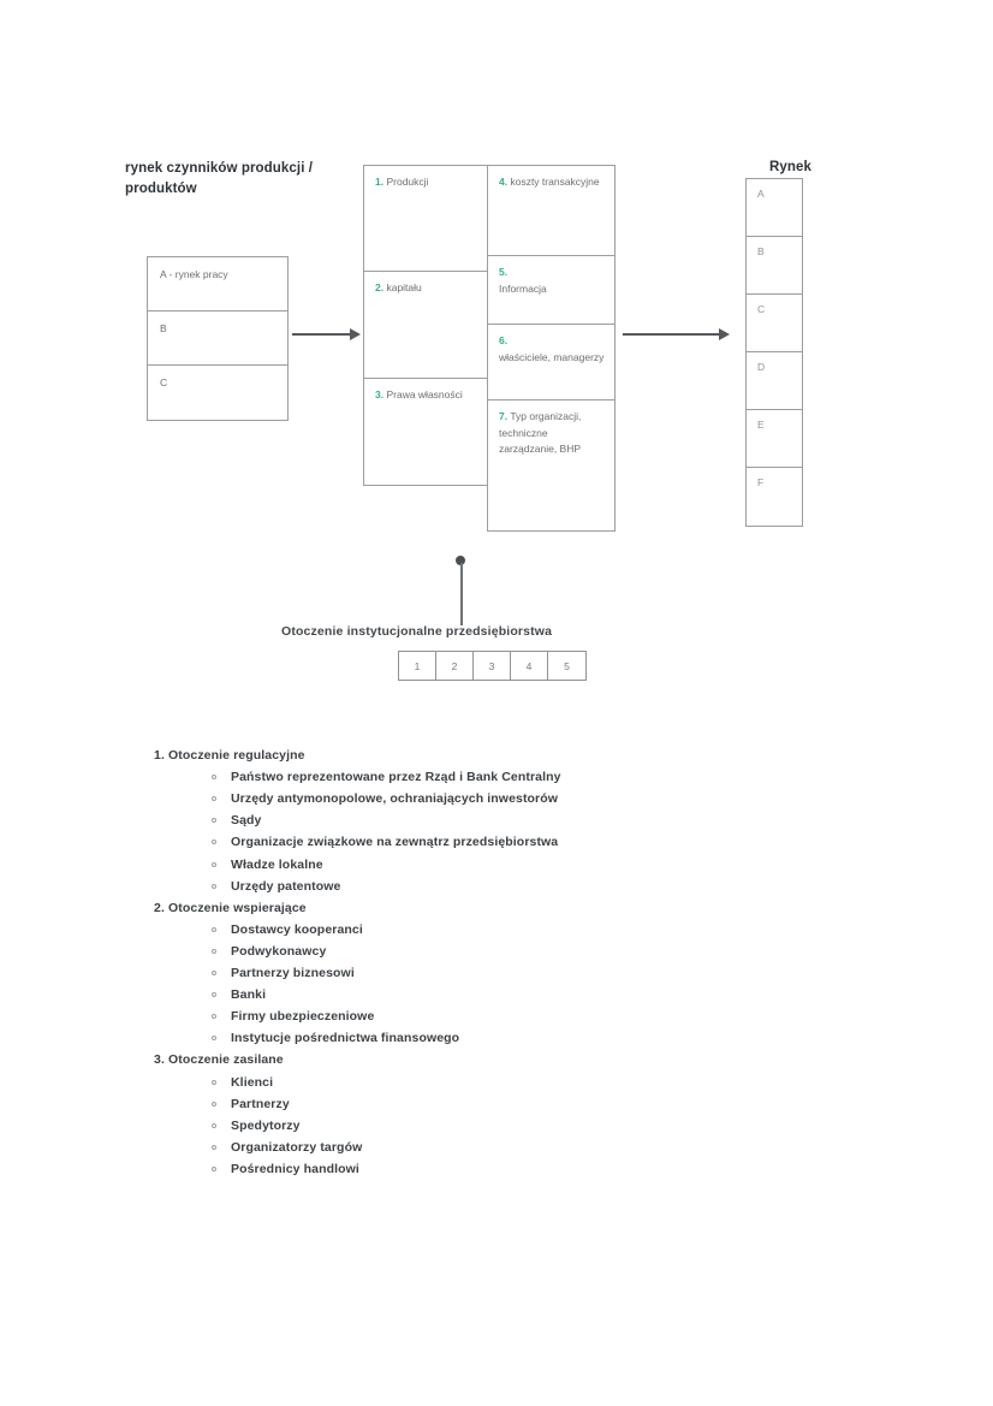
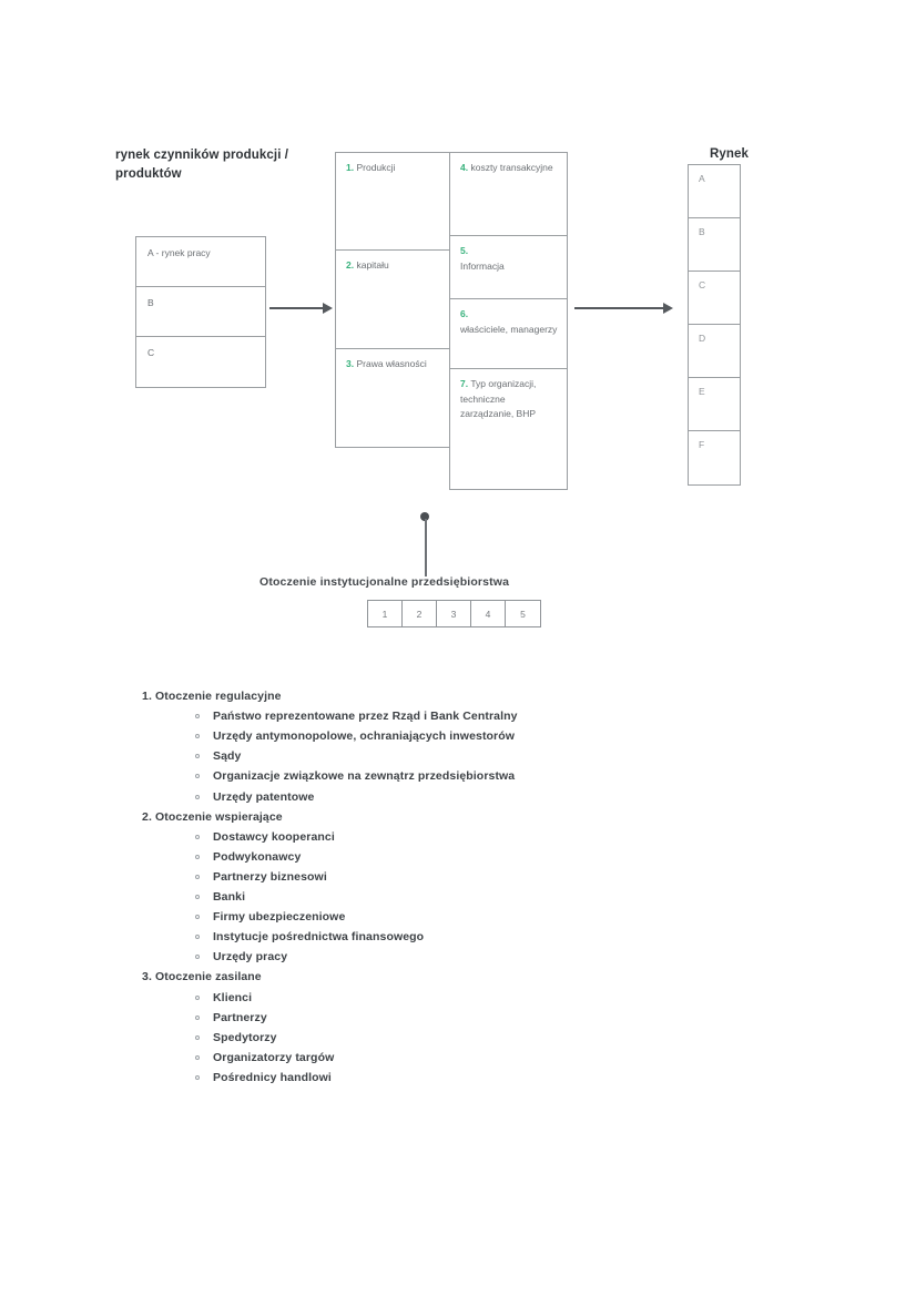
  rynek czynników produkcji / produktów
  Rynek
  A - rynek pracy
  B
  C
  1. Produkcji
  2. kapitału
  3. Prawa własności
  4. koszty transakcyjne
  5.
  Informacja
  6.
  właściciele, managerzy
  7. Typ organizacji, techniczne zarządzanie, BHP
  A
  B
  C
  D
  E
  F
  Otoczenie instytucjonalne przedsiębiorstwa
  1
  2
  3
  4
  5
  Otoczenie regulacyjne
  Państwo reprezentowane przez Rząd i Bank Centralny
  Urzędy antymonopolowe, ochraniających inwestorów
  Sądy
  Organizacje związkowe na zewnątrz przedsiębiorstwa
- Władze lokalne
  Urzędy patentowe
  Otoczenie wspierające
  Dostawcy kooperanci
  Podwykonawcy
  Partnerzy biznesowi
  Banki
  Firmy ubezpieczeniowe
  Instytucje pośrednictwa finansowego
+ Urzędy pracy
  Otoczenie zasilane
  Klienci
  Partnerzy
  Spedytorzy
  Organizatorzy targów
  Pośrednicy handlowi
